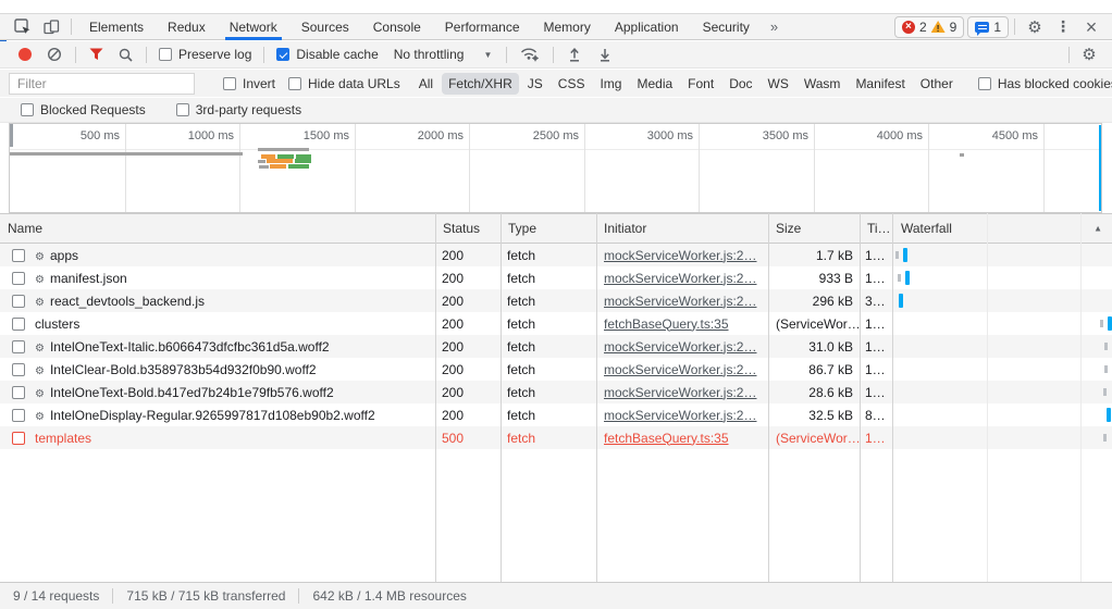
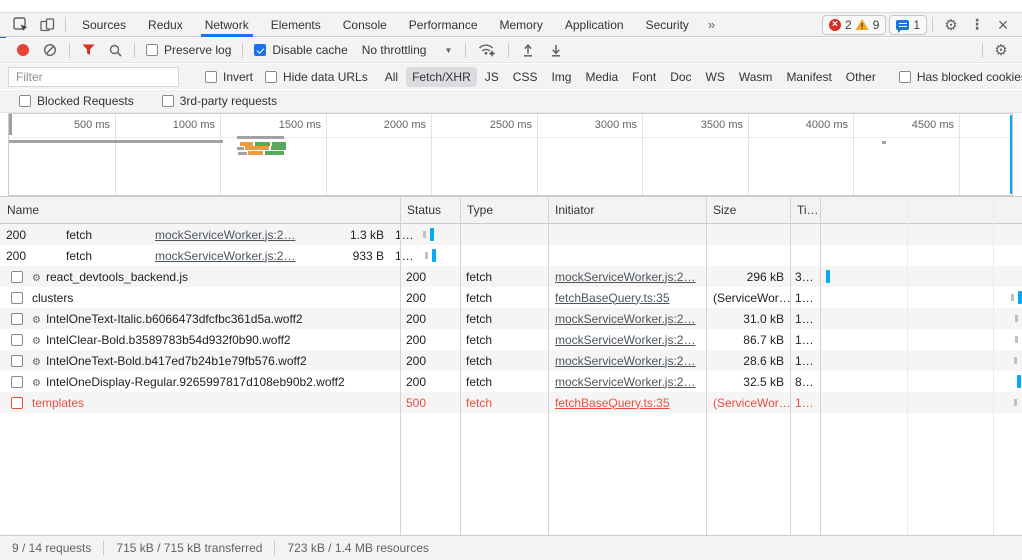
- Elements
+ Sources
  Redux
  Network
- Sources
+ Elements
  Console
  Performance
  Memory
  Application
  Security
  »
  2
  9
  1
  Preserve log
  Disable cache
  No throttling
  ▼
  Filter
  Invert
  Hide data URLs
  All
  Fetch/XHR
  JS
  CSS
  Img
  Media
  Font
  Doc
  WS
  Wasm
  Manifest
  Other
  Has blocked cookie
  Blocked Requests
  3rd-party requests
  500 ms
  1000 ms
  1500 ms
  2000 ms
  2500 ms
  3000 ms
  3500 ms
  4000 ms
  4500 ms
  Name
  Status
  Type
  Initiator
  Size
  Ti…
- Waterfall
- ▲
- apps
  200
  fetch
  mockServiceWorker.js:2…
- 1.7 kB
+ 1.3 kB
  1…
- manifest.json
  200
  fetch
  mockServiceWorker.js:2…
  933 B
  1…
  react_devtools_backend.js
  200
  fetch
  mockServiceWorker.js:2…
  296 kB
  3…
  clusters
  200
  fetch
  fetchBaseQuery.ts:35
  (ServiceWor…
  1…
  IntelOneText-Italic.b6066473dfcfbc361d5a.woff2
  200
  fetch
  mockServiceWorker.js:2…
  31.0 kB
  1…
  IntelClear-Bold.b3589783b54d932f0b90.woff2
  200
  fetch
  mockServiceWorker.js:2…
  86.7 kB
  1…
  IntelOneText-Bold.b417ed7b24b1e79fb576.woff2
  200
  fetch
  mockServiceWorker.js:2…
  28.6 kB
  1…
  IntelOneDisplay-Regular.9265997817d108eb90b2.woff2
  200
  fetch
  mockServiceWorker.js:2…
  32.5 kB
  8…
  templates
  500
  fetch
  fetchBaseQuery.ts:35
  (ServiceWor…
  1…
  9 / 14 requests
  715 kB / 715 kB transferred
- 642 kB / 1.4 MB resources
+ 723 kB / 1.4 MB resources
